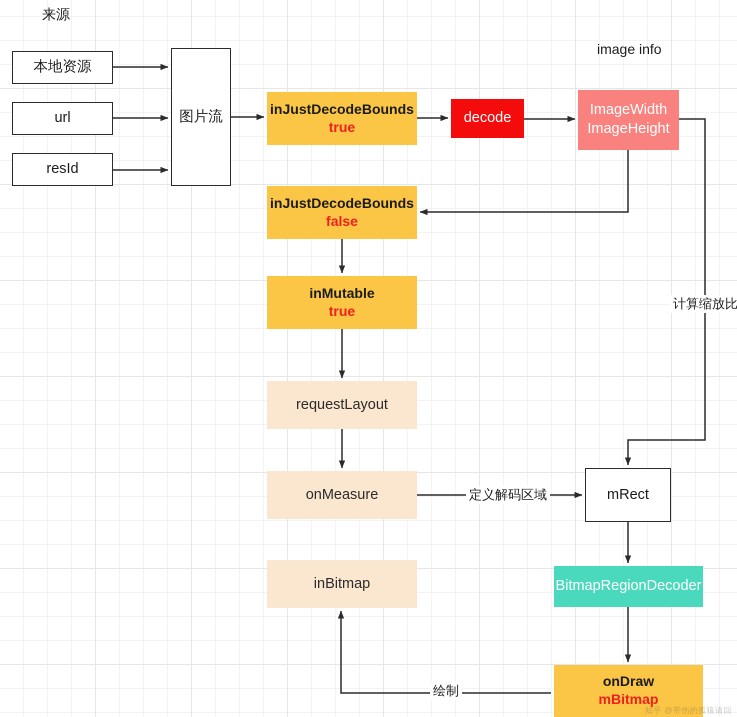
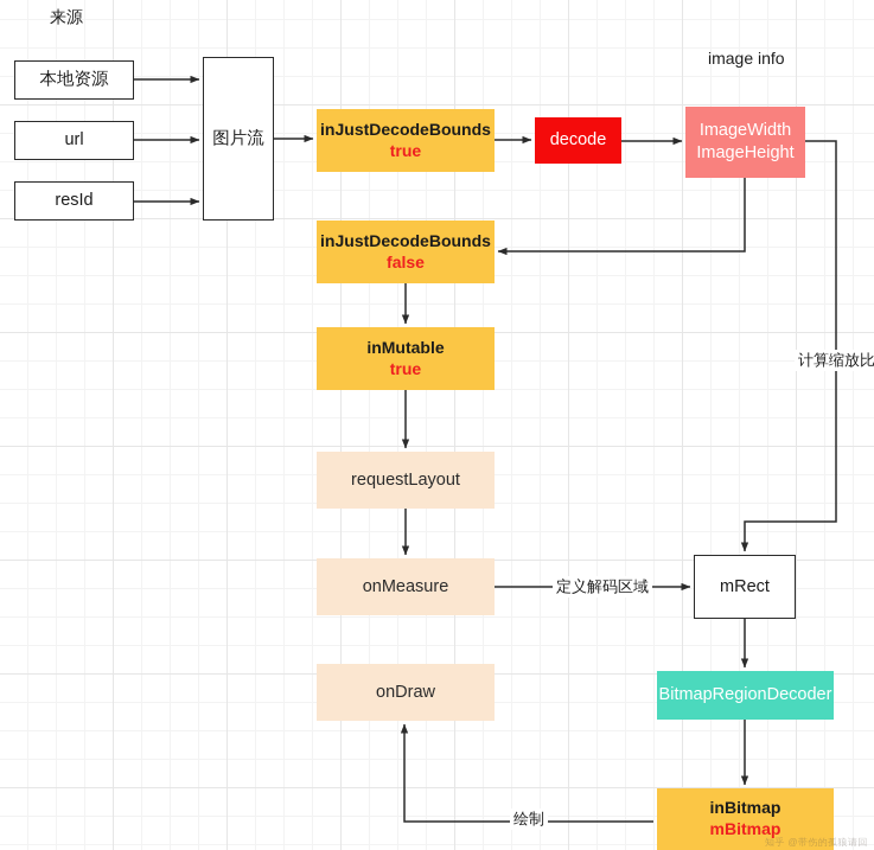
  来源
  image info
  本地资源
  url
  resId
  图片流
  inJustDecodeBounds
  true
  decode
  ImageWidth
  ImageHeight
  inJustDecodeBounds
  false
  inMutable
  true
  requestLayout
  onMeasure
- inBitmap
+ onDraw
  mRect
  BitmapRegionDecoder
- onDraw
+ inBitmap
  mBitmap
  计算缩放比
  定义解码区域
  绘制
  知乎 @带伤的孤狼请回
